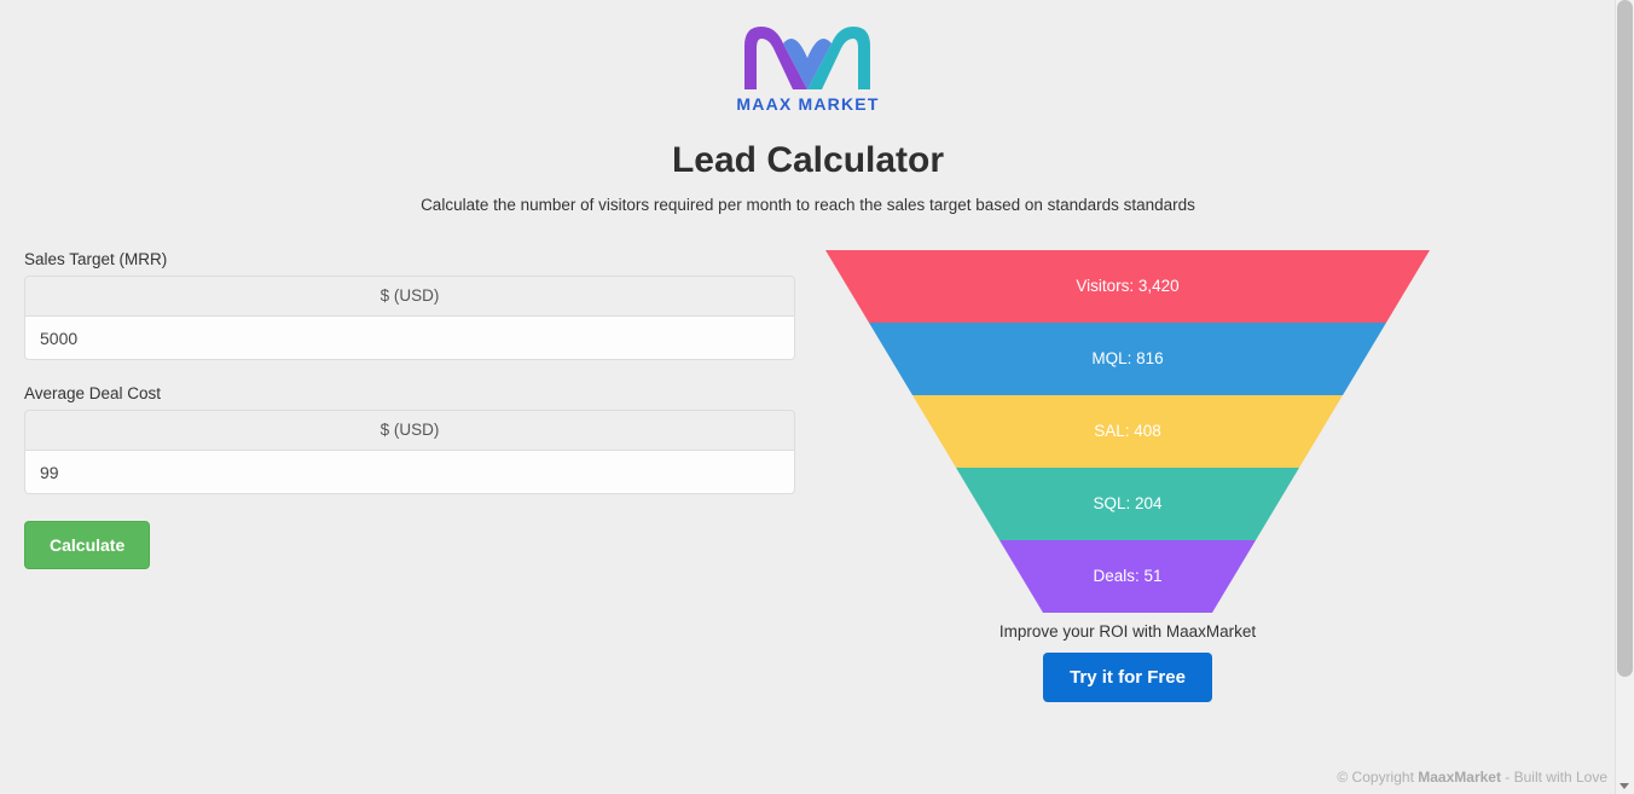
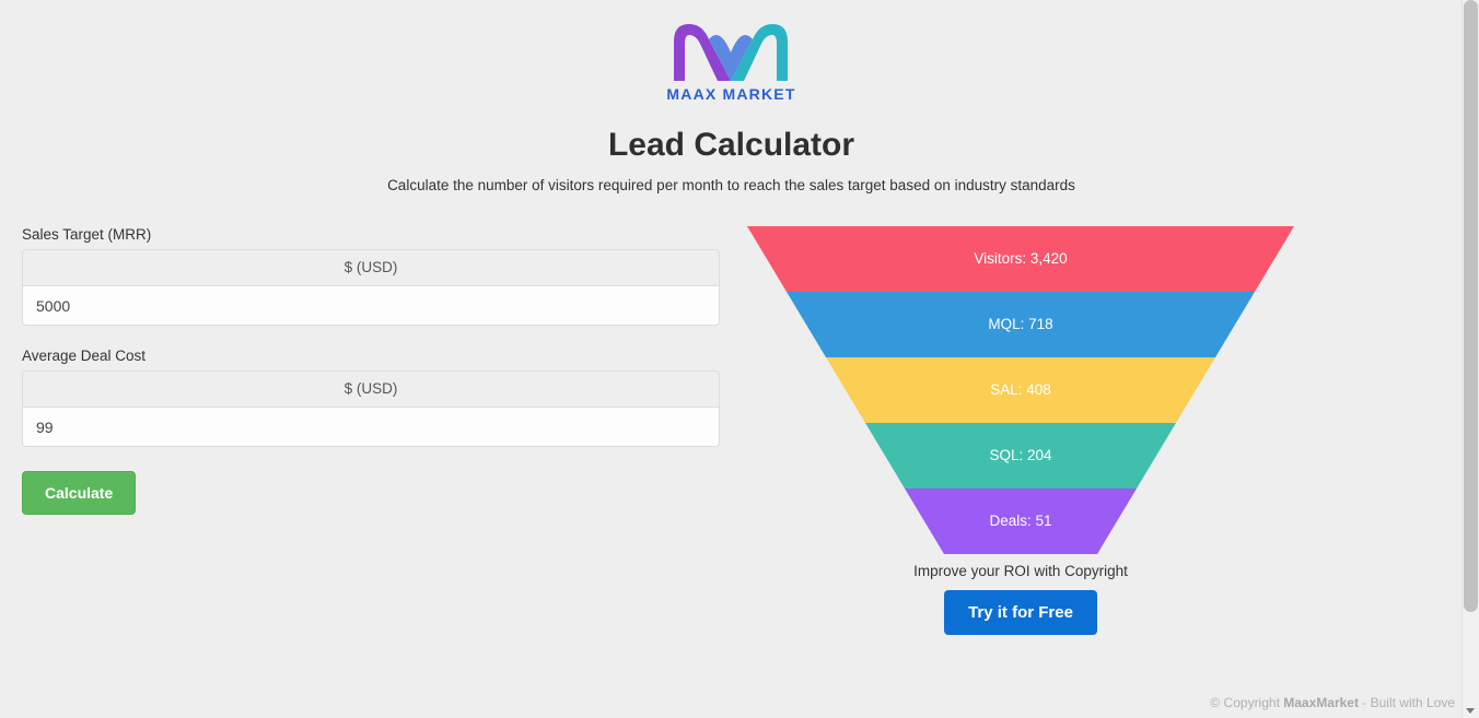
  MAAX MARKET
  Lead Calculator
- Calculate the number of visitors required per month to reach the sales target based on standards standards
+ Calculate the number of visitors required per month to reach the sales target based on industry standards
  Sales Target (MRR)
  $ (USD)
  5000
  Average Deal Cost
  $ (USD)
  99
  Calculate
  Visitors: 3,420
- MQL: 816
+ MQL: 718
  SAL: 408
  SQL: 204
  Deals: 51
- Improve your ROI with MaaxMarket
+ Improve your ROI with Copyright
  Try it for Free
  © Copyright MaaxMarket - Built with Love
